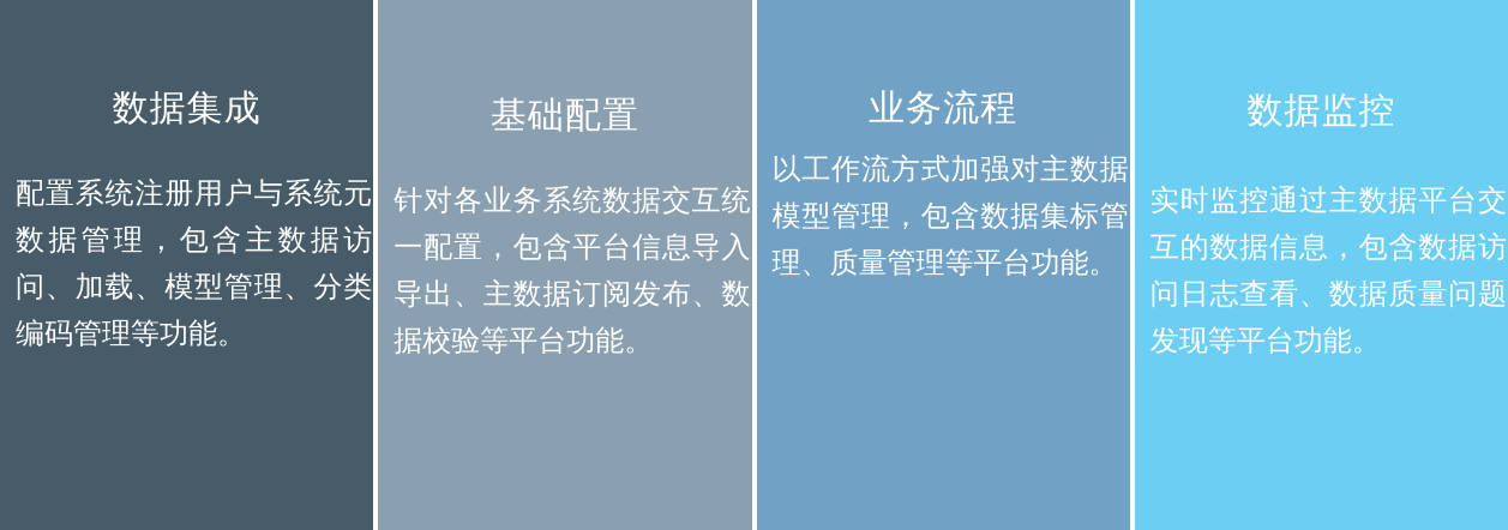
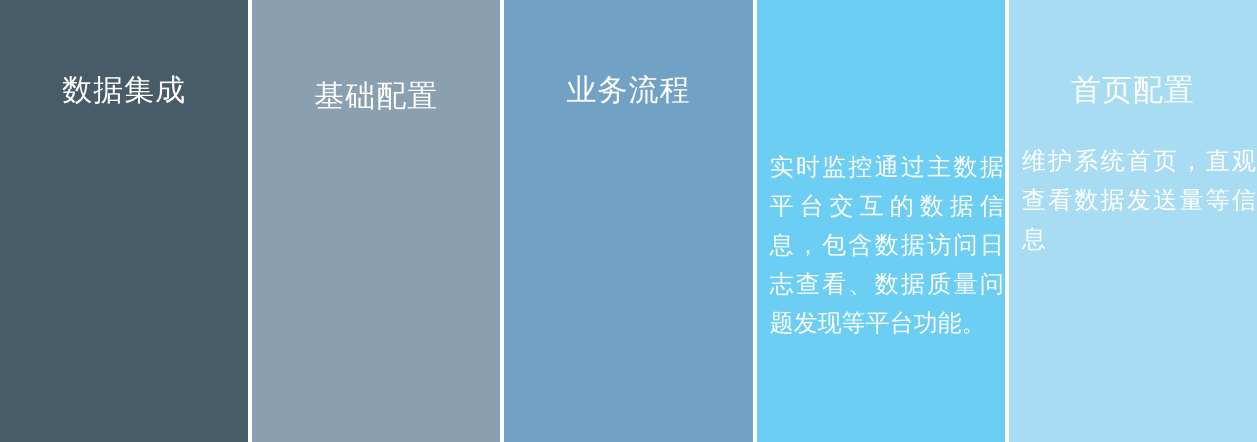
  数据集成
- 配置系统注册用户与系统元数据管理，包含主数据访问、加载、模型管理、分类编码管理等功能。
  基础配置
- 针对各业务系统数据交互统一配置，包含平台信息导入导出、主数据订阅发布、数据校验等平台功能。
  业务流程
- 以工作流方式加强对主数据模型管理，包含数据集标管理、质量管理等平台功能。
- 数据监控
  实时监控通过主数据平台交互的数据信息，包含数据访问日志查看、数据质量问题发现等平台功能。
+ 首页配置
+ 维护系统首页，直观查看数据发送量等信息
